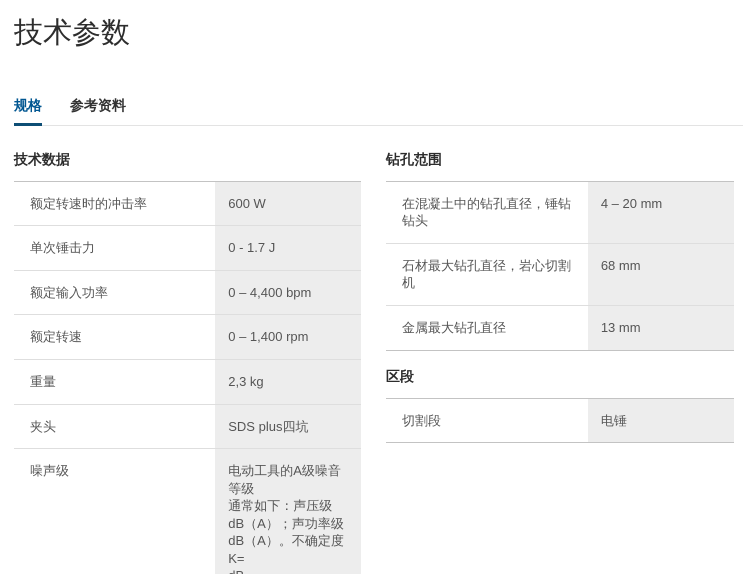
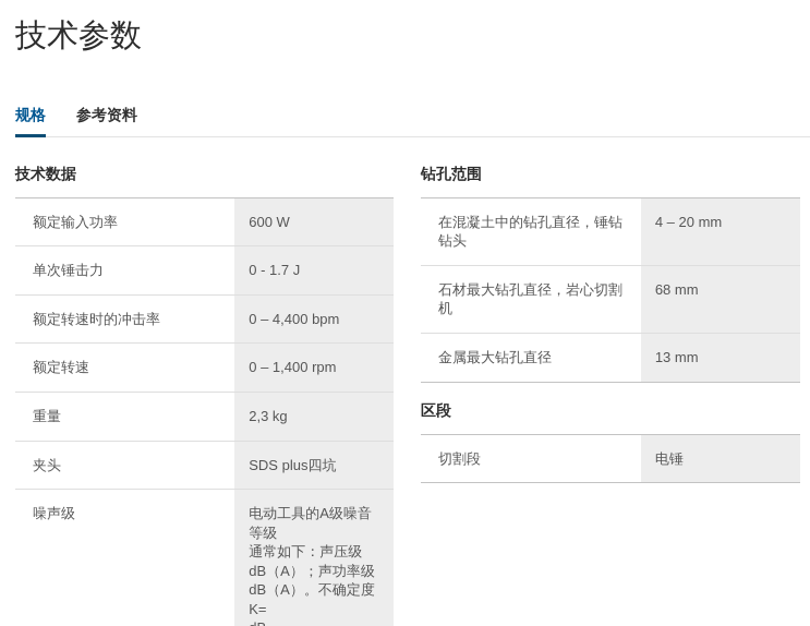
  技术参数
  规格
  参考资料
  技术数据
- 额定转速时的冲击率
+ 额定输入功率
  600 W
  单次锤击力
  0 - 1.7 J
- 额定输入功率
+ 额定转速时的冲击率
  0 – 4,400 bpm
  额定转速
  0 – 1,400 rpm
  重量
  2,3 kg
  夹头
  SDS plus四坑
  噪声级
  电动工具的A级噪音等级
  通常如下：声压级
  dB（A）；声功率级
  dB（A）。不确定度K=
  钻孔范围
  在混凝土中的钻孔直径，锤钻钻头
  4 – 20 mm
  石材最大钻孔直径，岩心切割机
  68 mm
  金属最大钻孔直径
  13 mm
  区段
  切割段
  电锤
